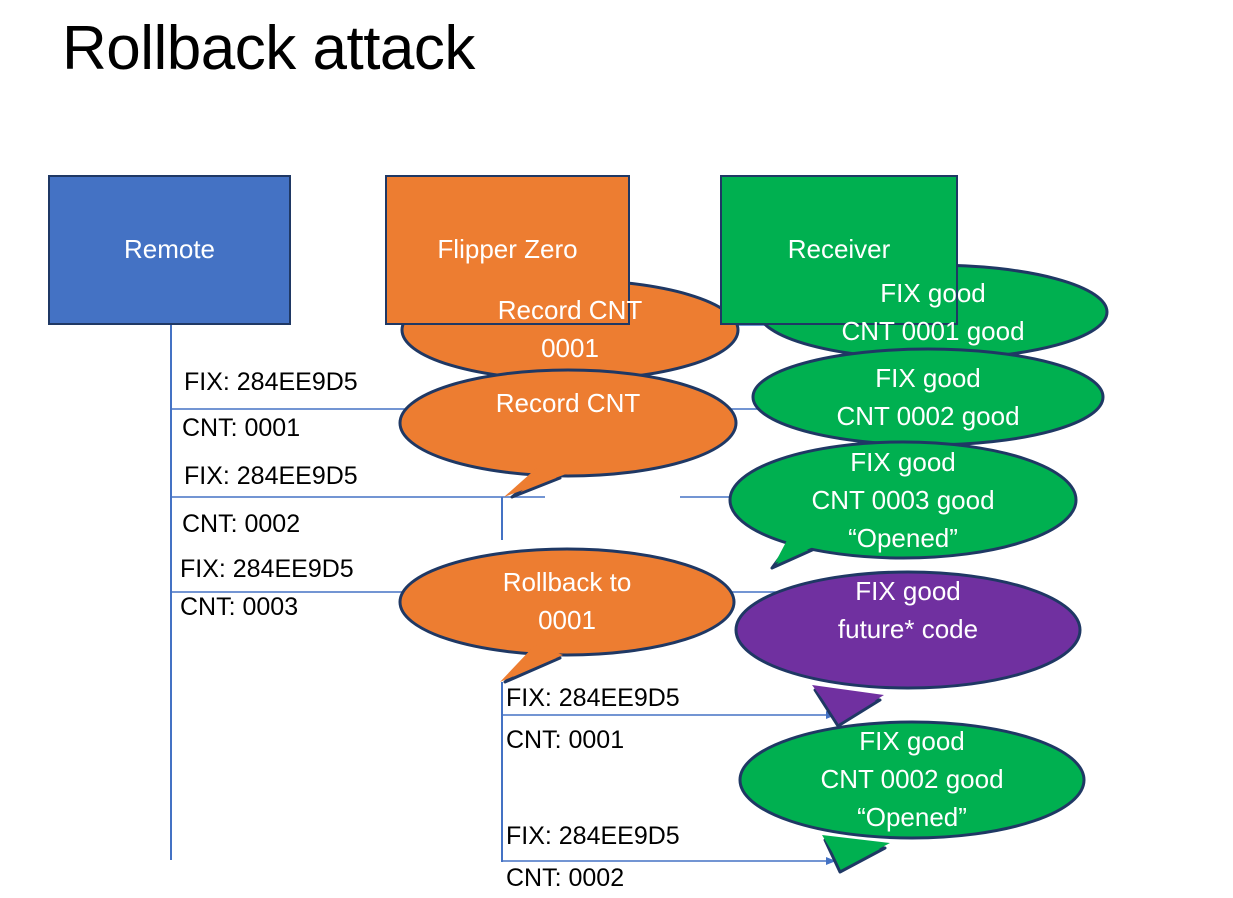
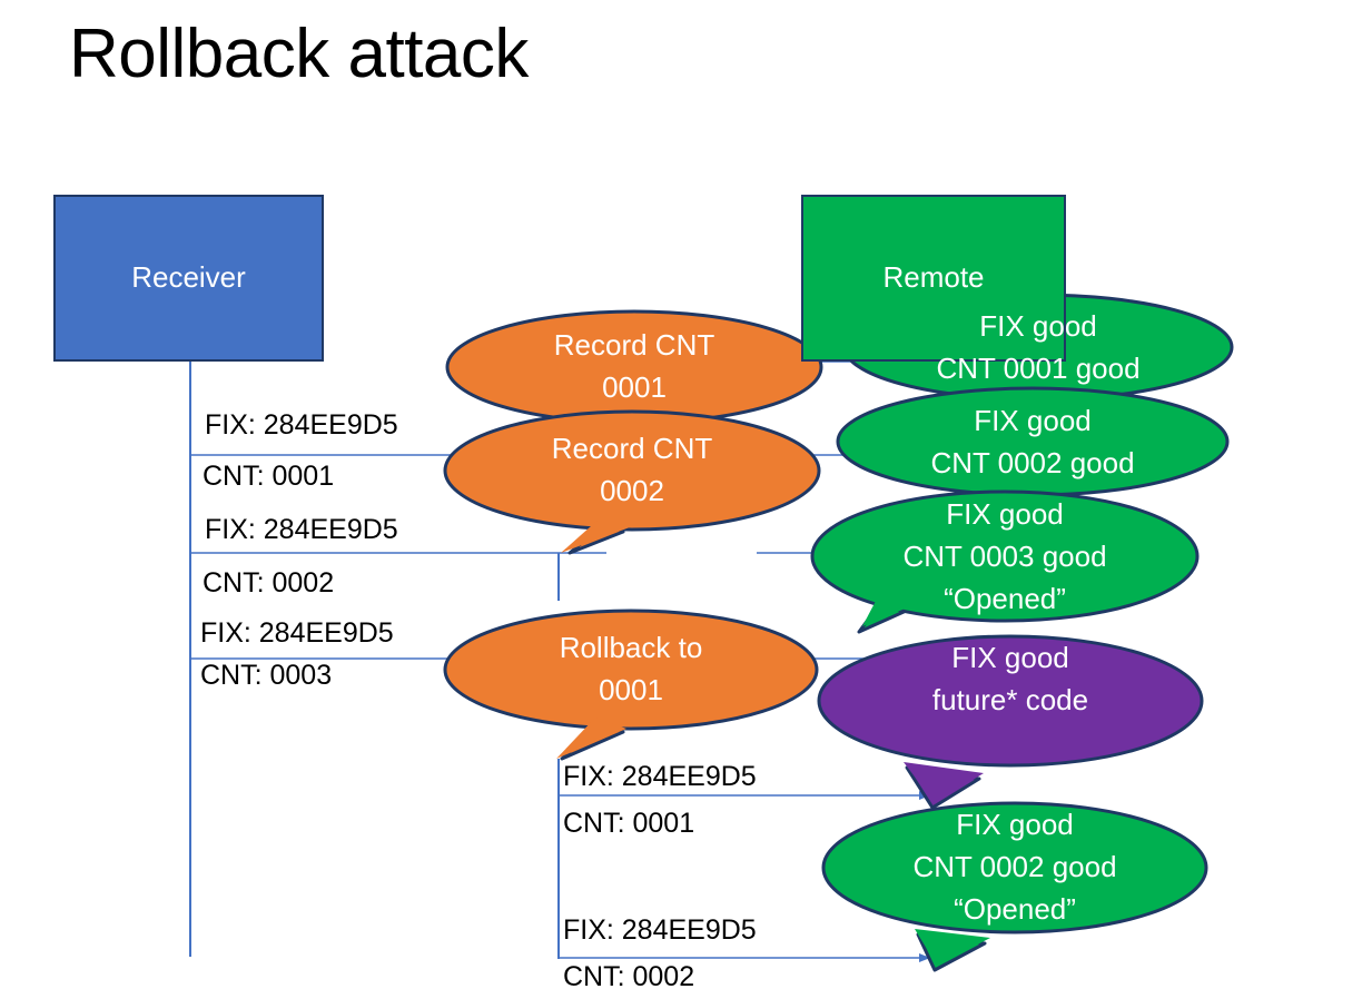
  Rollback attack
- Remote
+ Receiver
- Flipper Zero
- Receiver
+ Remote
  FIX: 284EE9D5
  CNT: 0001
  FIX: 284EE9D5
  CNT: 0002
  FIX: 284EE9D5
  CNT: 0003
  FIX: 284EE9D5
  CNT: 0001
  FIX: 284EE9D5
  CNT: 0002
  Record CNT
  0001
  Record CNT
+ 0002
  Rollback to
  0001
  FIX good
  CNT 0001 good
  FIX good
  CNT 0002 good
  FIX good
  CNT 0003 good
  “Opened”
  FIX good
  future* code
  FIX good
  CNT 0002 good
  “Opened”
